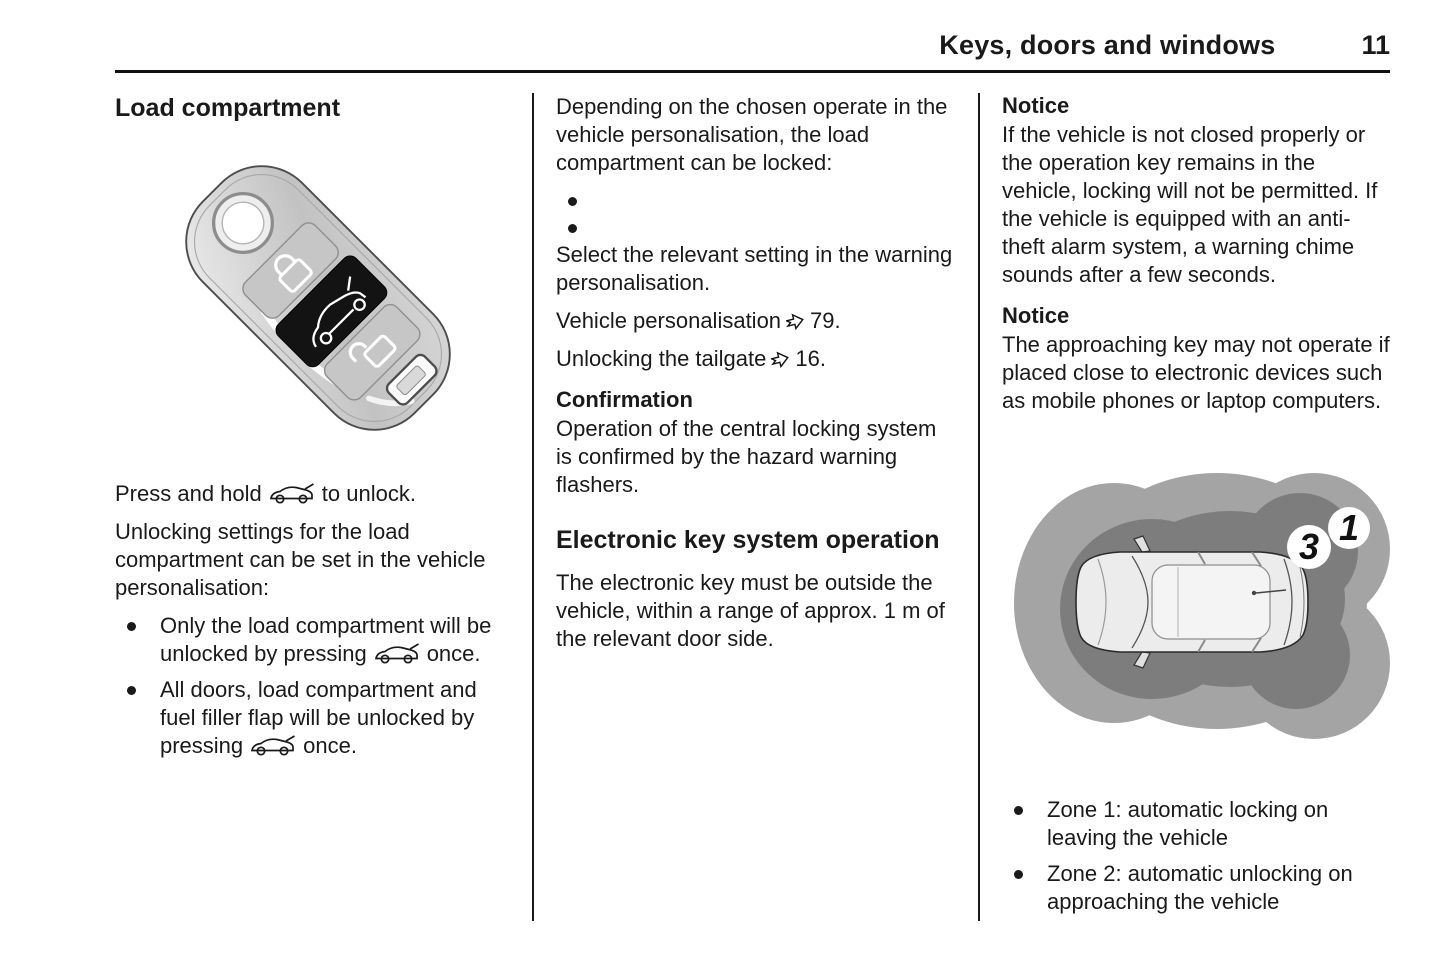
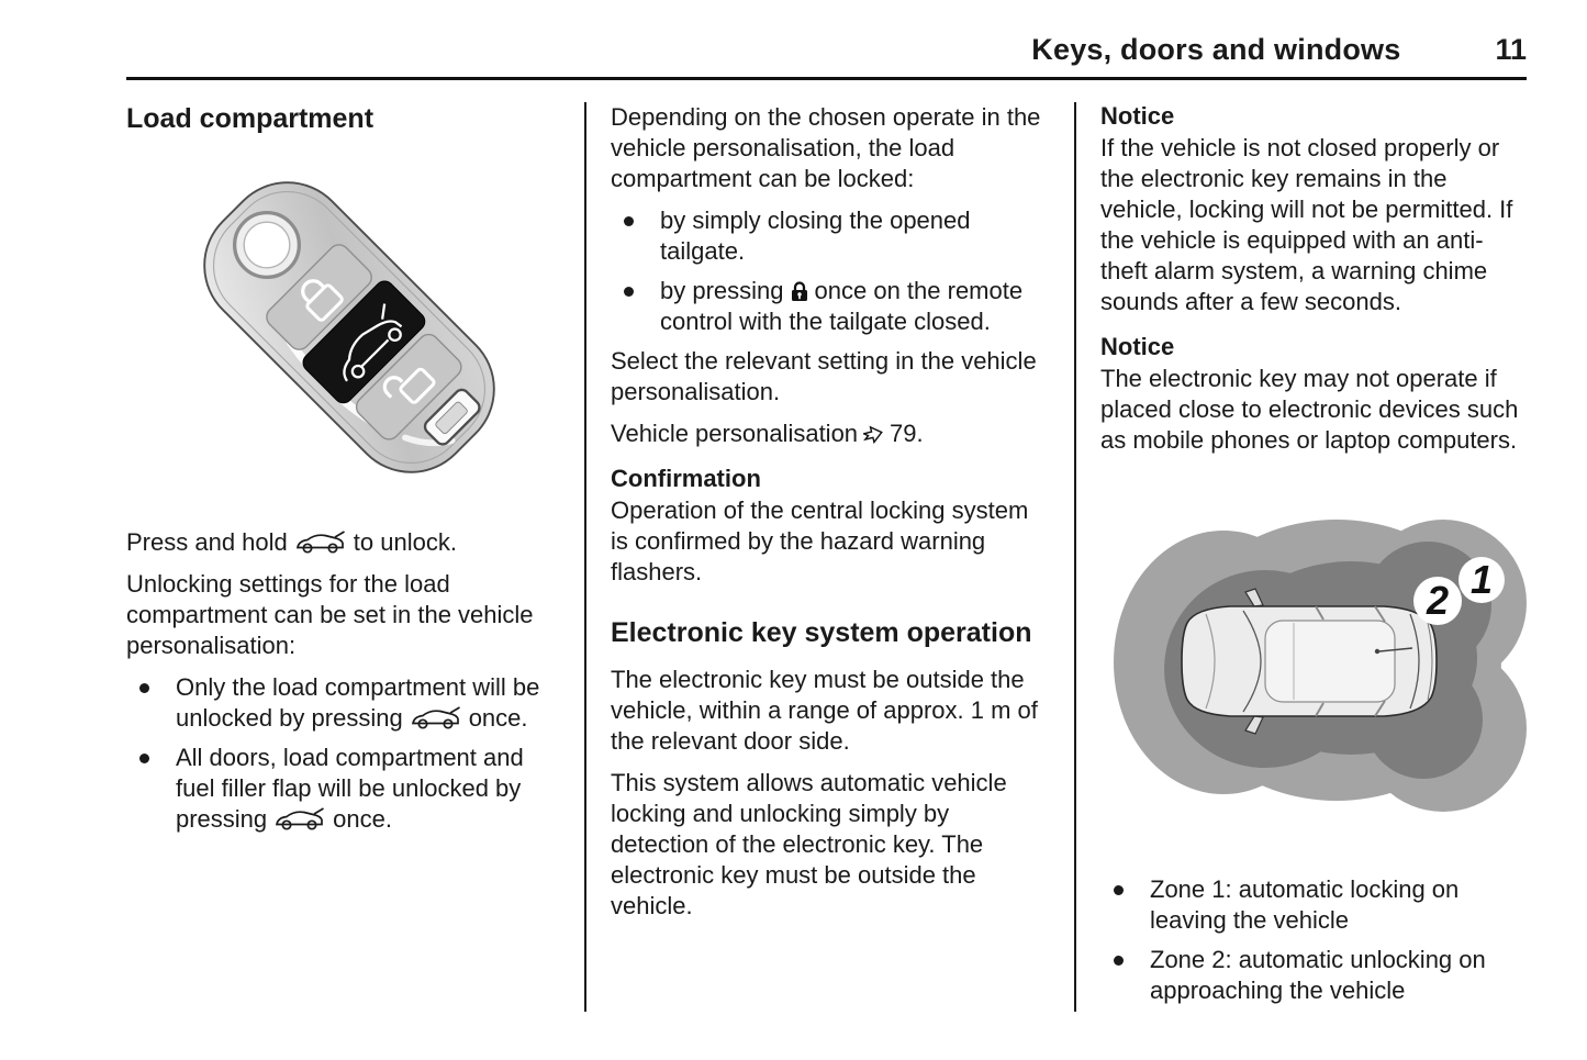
  Keys, doors and windows
  11
  Load compartment
  Press and hold to unlock.
  Unlocking settings for the load compartment can be set in the vehicle personalisation:
  Only the load compartment will be unlocked by pressing once.
  All doors, load compartment and fuel filler flap will be unlocked by pressing once.
  Depending on the chosen operate in the vehicle personalisation, the load compartment can be locked:
+ by simply closing the opened tailgate.
+ by pressing once on the remote control with the tailgate closed.
- Select the relevant setting in the warning personalisation.
+ Select the relevant setting in the vehicle personalisation.
  Vehicle personalisation 79.
- Unlocking the tailgate 16.
  Confirmation
  Operation of the central locking system is confirmed by the hazard warning flashers.
  Electronic key system operation
  The electronic key must be outside the vehicle, within a range of approx. 1 m of the relevant door side.
+ This system allows automatic vehicle locking and unlocking simply by detection of the electronic key. The electronic key must be outside the vehicle.
  Notice
- If the vehicle is not closed properly or the operation key remains in the vehicle, locking will not be permitted. If the vehicle is equipped with an anti-theft alarm system, a warning chime sounds after a few seconds.
+ If the vehicle is not closed properly or the electronic key remains in the vehicle, locking will not be permitted. If the vehicle is equipped with an anti-theft alarm system, a warning chime sounds after a few seconds.
  Notice
- The approaching key may not operate if placed close to electronic devices such as mobile phones or laptop computers.
+ The electronic key may not operate if placed close to electronic devices such as mobile phones or laptop computers.
  1
- 3
+ 2
  Zone 1: automatic locking on leaving the vehicle
  Zone 2: automatic unlocking on approaching the vehicle
